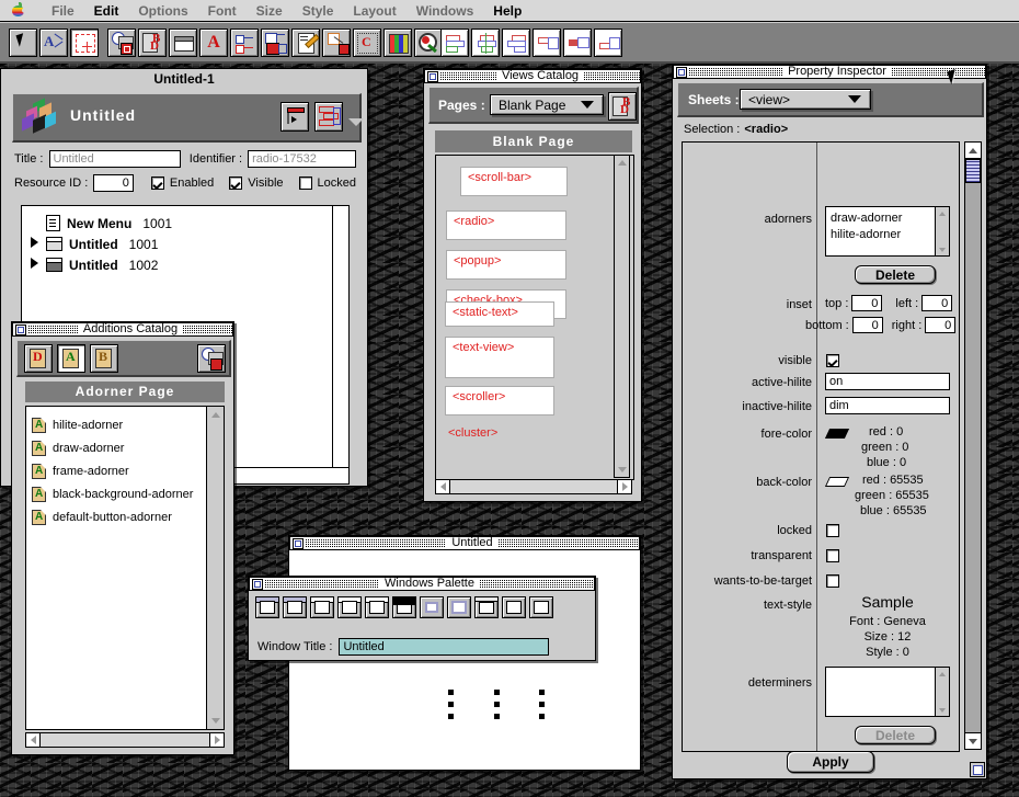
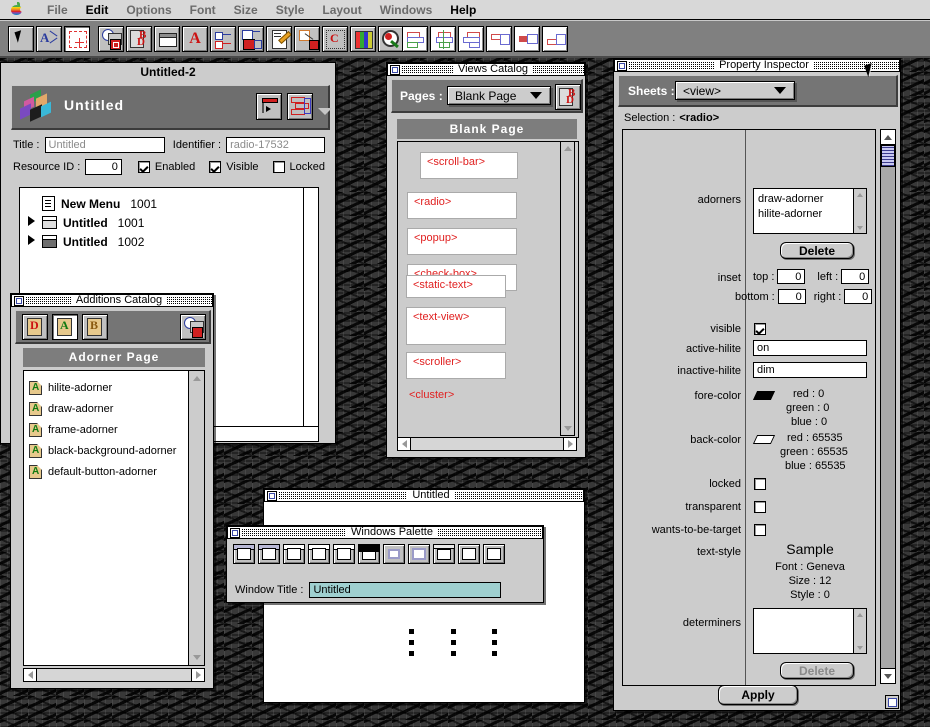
  File
  Edit
  Options
  Font
  Size
  Style
  Layout
  Windows
  Help
  A
  B
  D
  A
  C
- Untitled-1
+ Untitled-2
  Untitled
  Title :
  Untitled
  Identifier :
  radio-17532
  Resource ID :
  0
  Enabled
  Visible
  Locked
  New Menu
  1001
  Untitled
  1001
  Untitled
  1002
  Additions Catalog
  D
  A
  B
  Adorner Page
  hilite-adorner
  draw-adorner
  frame-adorner
  black-background-adorner
  default-button-adorner
  Views Catalog
  Pages :
  Blank Page
  B
  D
  Blank Page
  <scroll-bar>
  <radio>
  <popup>
  <check-box>
  <static-text>
  <text-view>
  <scroller>
  <cluster>
  Untitled
  Windows Palette
  Window Title :
  Untitled
  Property Inspector
  Sheets :
  <view>
  Selection :
  <radio>
  adorners
  draw-adorner
  hilite-adorner
  Delete
  inset
  top :
  0
  left :
  0
  bottom :
  0
  right :
  0
  visible
  active-hilite
  on
  inactive-hilite
  dim
  fore-color
  red : 0
  green : 0
  blue : 0
  back-color
  red : 65535
  green : 65535
  blue : 65535
  locked
  transparent
  wants-to-be-target
  text-style
  Sample
  Font : Geneva
  Size : 12
  Style : 0
  determiners
  Delete
  Apply
